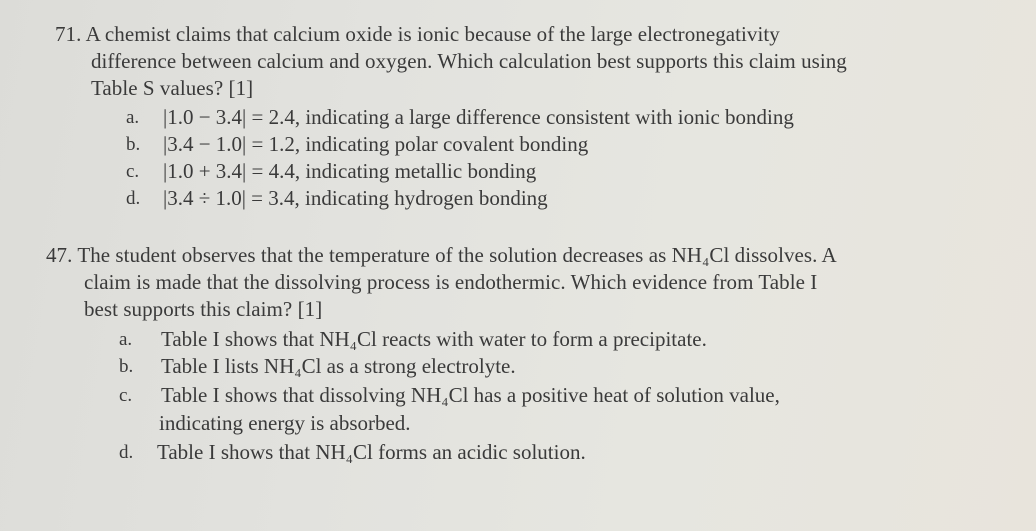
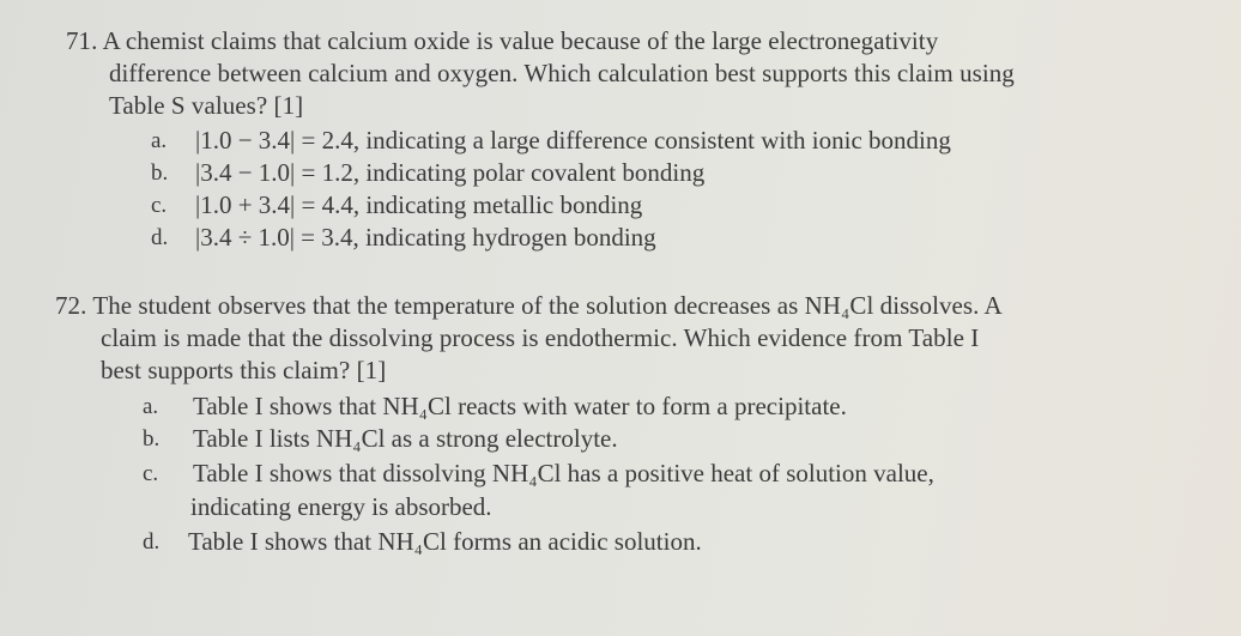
- 71. A chemist claims that calcium oxide is ionic because of the large electronegativity
+ 71. A chemist claims that calcium oxide is value because of the large electronegativity
  difference between calcium and oxygen. Which calculation best supports this claim using
  Table S values? [1]
  a.
  |1.0 − 3.4| = 2.4, indicating a large difference consistent with ionic bonding
  b.
  |3.4 − 1.0| = 1.2, indicating polar covalent bonding
  c.
  |1.0 + 3.4| = 4.4, indicating metallic bonding
  d.
  |3.4 ÷ 1.0| = 3.4, indicating hydrogen bonding
- 47. The student observes that the temperature of the solution decreases as NH₄Cl dissolves. A
+ 72. The student observes that the temperature of the solution decreases as NH₄Cl dissolves. A
  claim is made that the dissolving process is endothermic. Which evidence from Table I
  best supports this claim? [1]
  a.
  Table I shows that NH₄Cl reacts with water to form a precipitate.
  b.
  Table I lists NH₄Cl as a strong electrolyte.
  c.
  Table I shows that dissolving NH₄Cl has a positive heat of solution value,
  indicating energy is absorbed.
  d.
  Table I shows that NH₄Cl forms an acidic solution.
